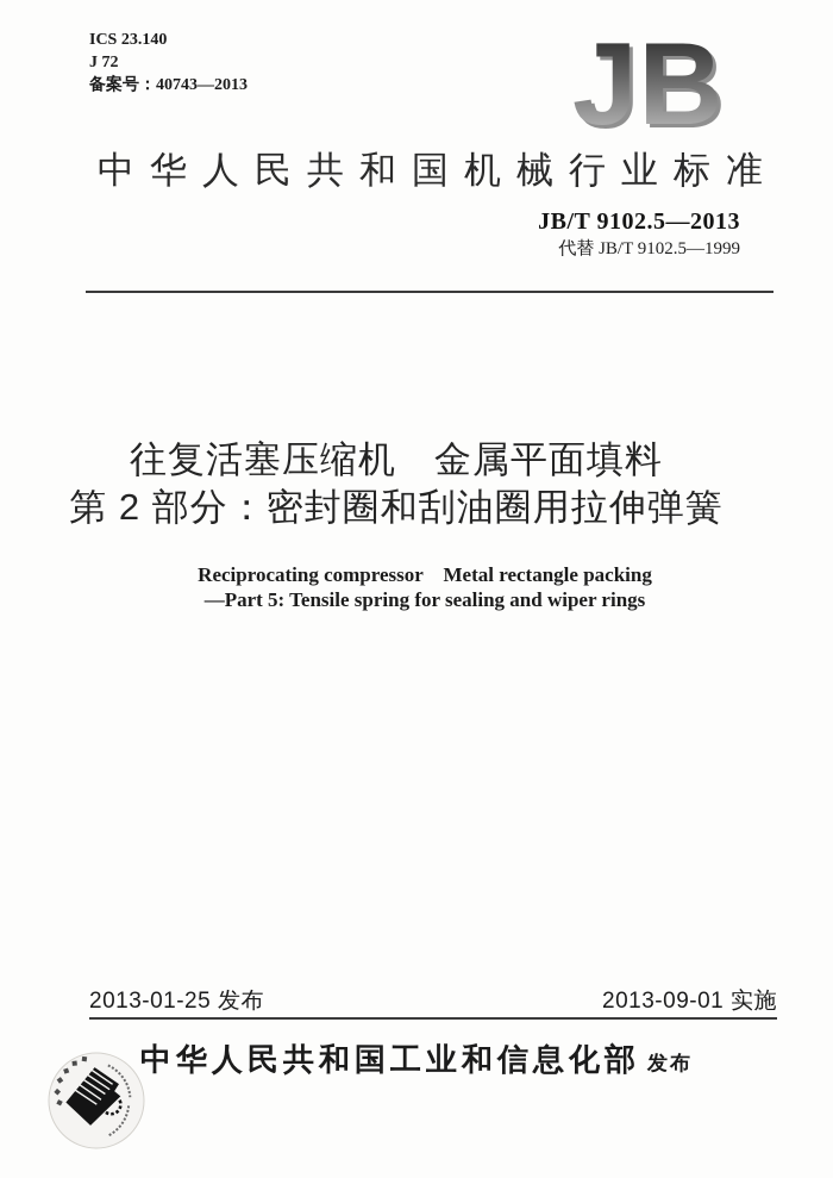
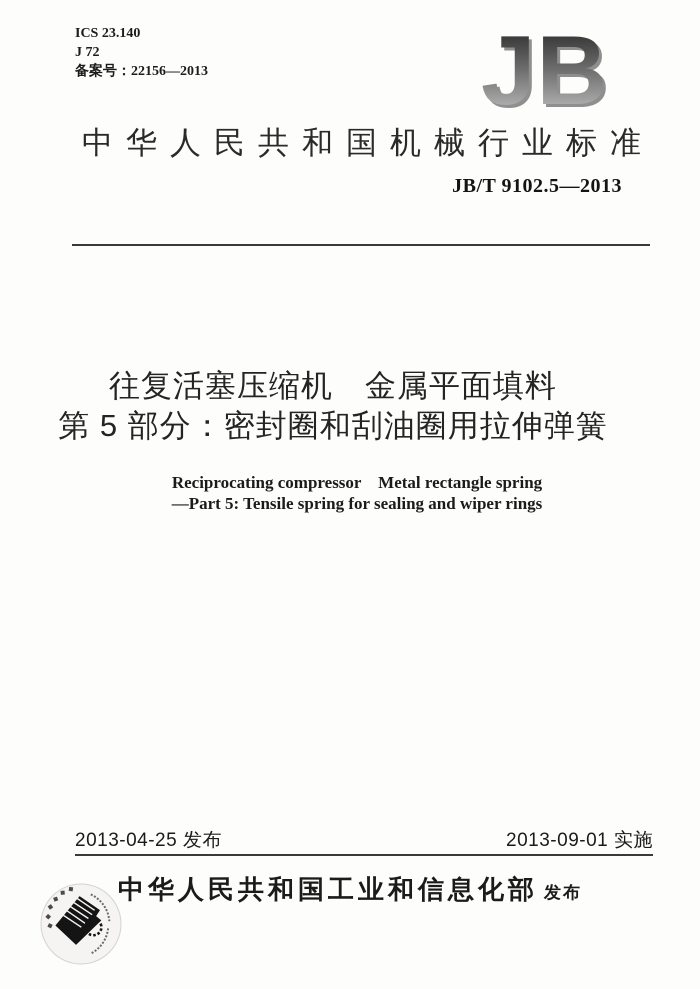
  ICS 23.140
  J 72
- 备案号：40743—2013
+ 备案号：22156—2013
  JB
  中华人民共和国机械行业标准
  JB/T 9102.5—2013
- 代替 JB/T 9102.5—1999
  往复活塞压缩机 金属平面填料
- 第 2 部分：密封圈和刮油圈用拉伸弹簧
+ 第 5 部分：密封圈和刮油圈用拉伸弹簧
- Reciprocating compressor Metal rectangle packing
+ Reciprocating compressor Metal rectangle spring
  —Part 5: Tensile spring for sealing and wiper rings
- 2013-01-25 发布
+ 2013-04-25 发布
  2013-09-01 实施
  中华人民共和国工业和信息化部 发布
